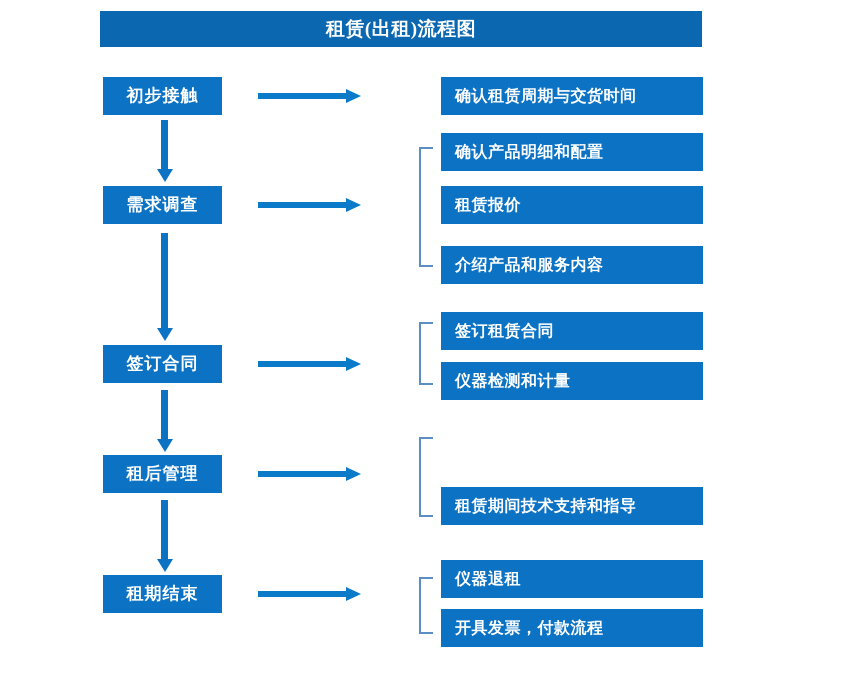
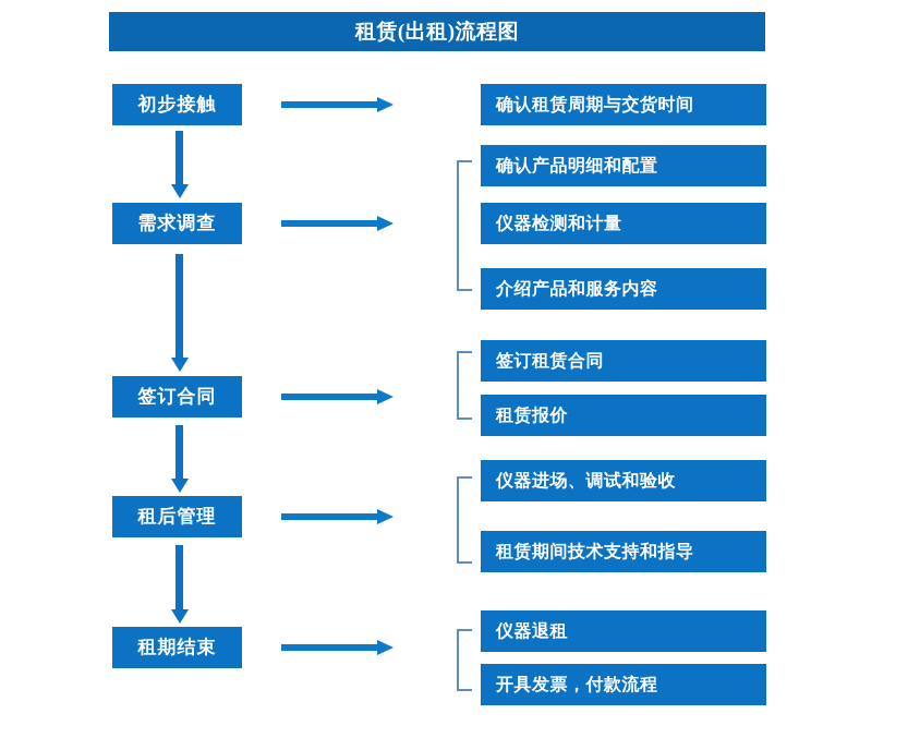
  租赁(出租)流程图
  初步接触
  需求调查
  签订合同
  租后管理
  租期结束
  确认租赁周期与交货时间
  确认产品明细和配置
- 租赁报价
+ 仪器检测和计量
  介绍产品和服务内容
  签订租赁合同
- 仪器检测和计量
+ 租赁报价
+ 仪器进场、调试和验收
  租赁期间技术支持和指导
  仪器退租
  开具发票，付款流程
